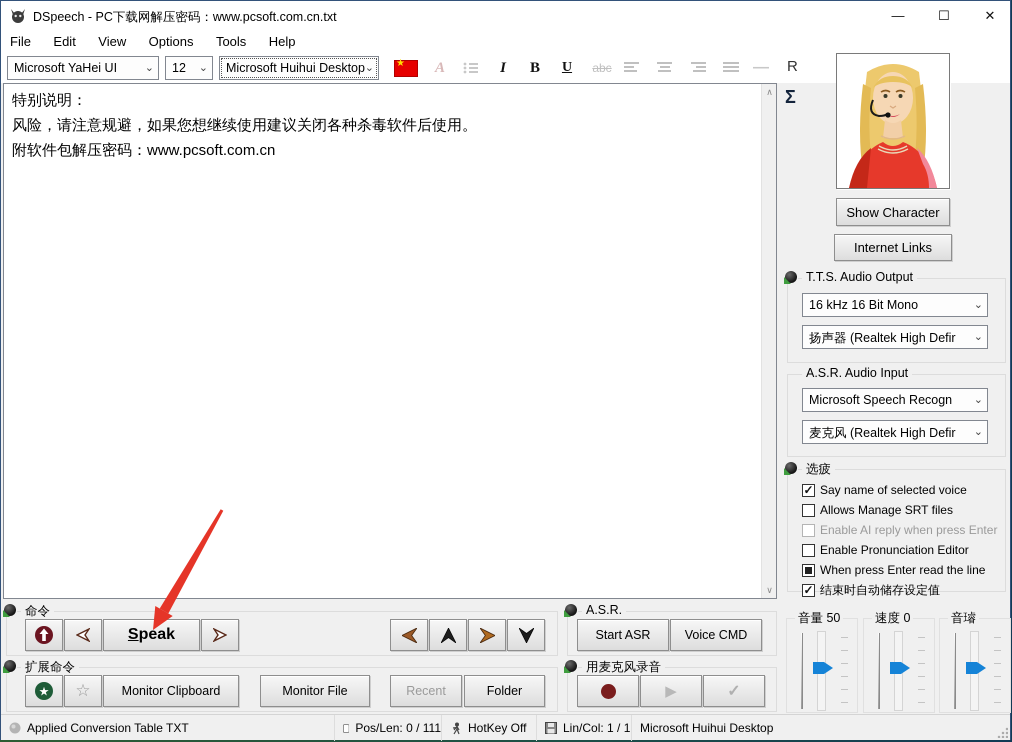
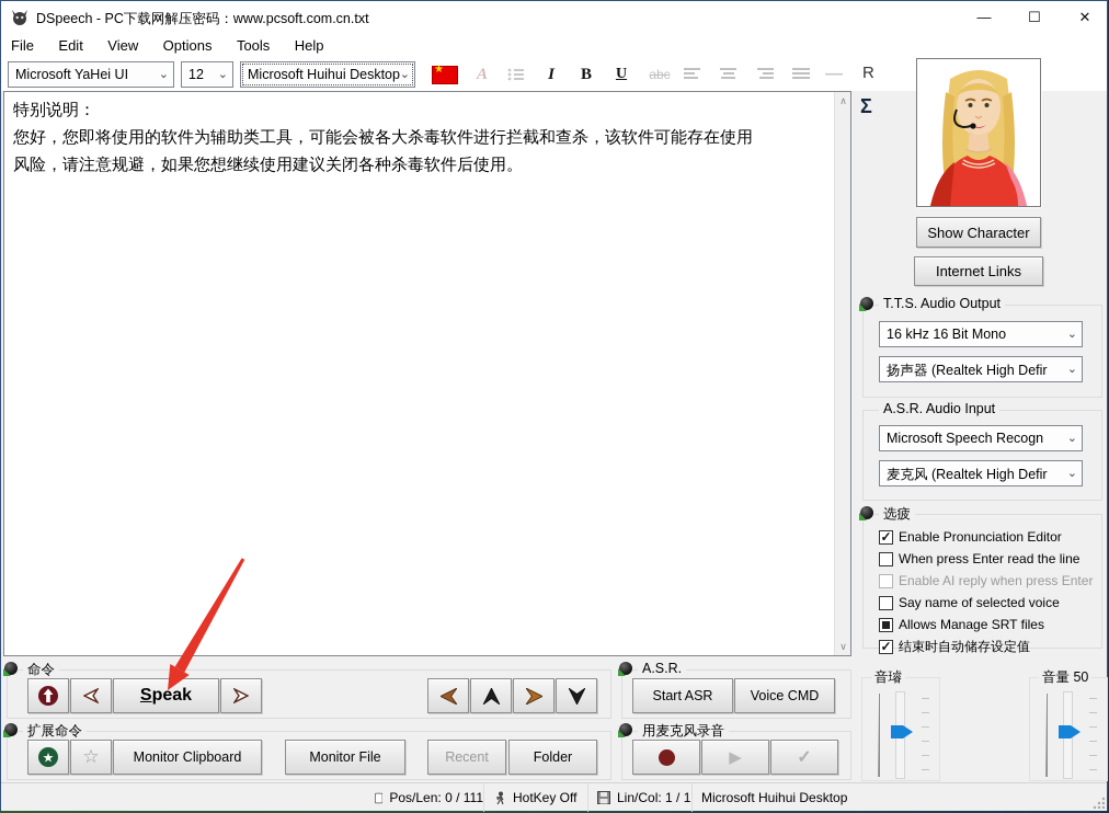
  DSpeech - PC下载网解压密码：www.pcsoft.com.cn.txt
  —
  ☐
  ✕
  File Edit View Options Tools Help
  Microsoft YaHei UI
  ⌄
  12
  ⌄
  Microsoft Huihui Desktop
  ⌄
  ★
  A
  I
  B
  U
  abc
  —
  R
  Σ
  特别说明：
+ 您好，您即将使用的软件为辅助类工具，可能会被各大杀毒软件进行拦截和查杀，该软件可能存在使用
  风险，请注意规避，如果您想继续使用建议关闭各种杀毒软件后使用。
- 附软件包解压密码：www.pcsoft.com.cn
  ∧
  ∨
  Show Character
  Internet Links
  T.T.S. Audio Output
  16 kHz 16 Bit Mono
  ⌄
  扬声器 (Realtek High Defir
  ⌄
  A.S.R. Audio Input
  Microsoft Speech Recogn
  ⌄
  麦克风 (Realtek High Defir
  ⌄
  选疲
- Say name of selected voice
+ Enable Pronunciation Editor
- Allows Manage SRT files
+ When press Enter read the line
  Enable AI reply when press Enter
- Enable Pronunciation Editor
+ Say name of selected voice
- When press Enter read the line
+ Allows Manage SRT files
  结束时自动储存设定值
  命令
  Speak
  扩展命令
  ★
  ☆
  Monitor Clipboard
  Monitor File
  Recent
  Folder
  A.S.R.
  Start ASR
  Voice CMD
  用麦克风录音
  ▶
  ✓
- 音量 50
+ 音璿
- 速度 0
- 音璿
+ 音量 50
- Applied Conversion Table TXT
  Pos/Len: 0 / 111
  HotKey Off
  Lin/Col: 1 / 1
  Microsoft Huihui Desktop
